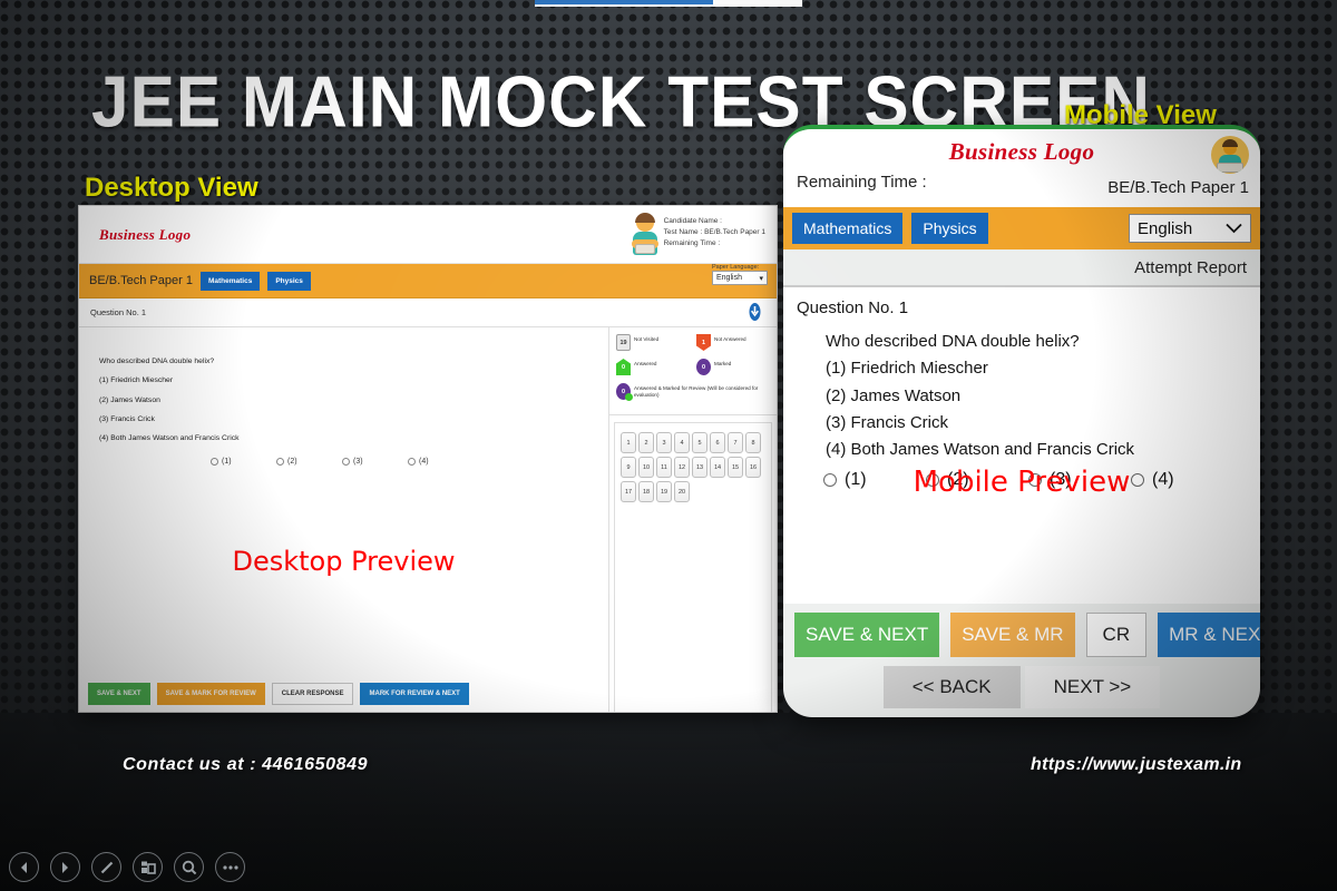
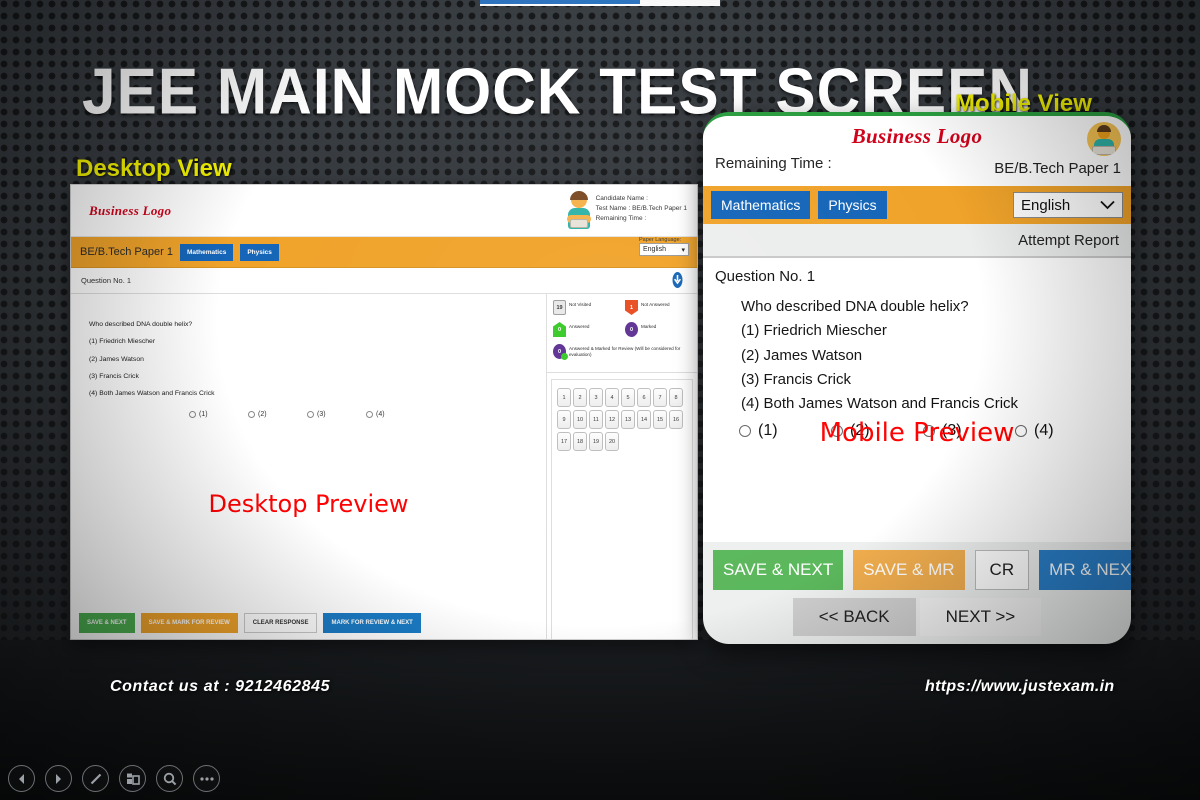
- Contact us at : 4461650849
+ Contact us at : 9212462845
  https://www.justexam.in
